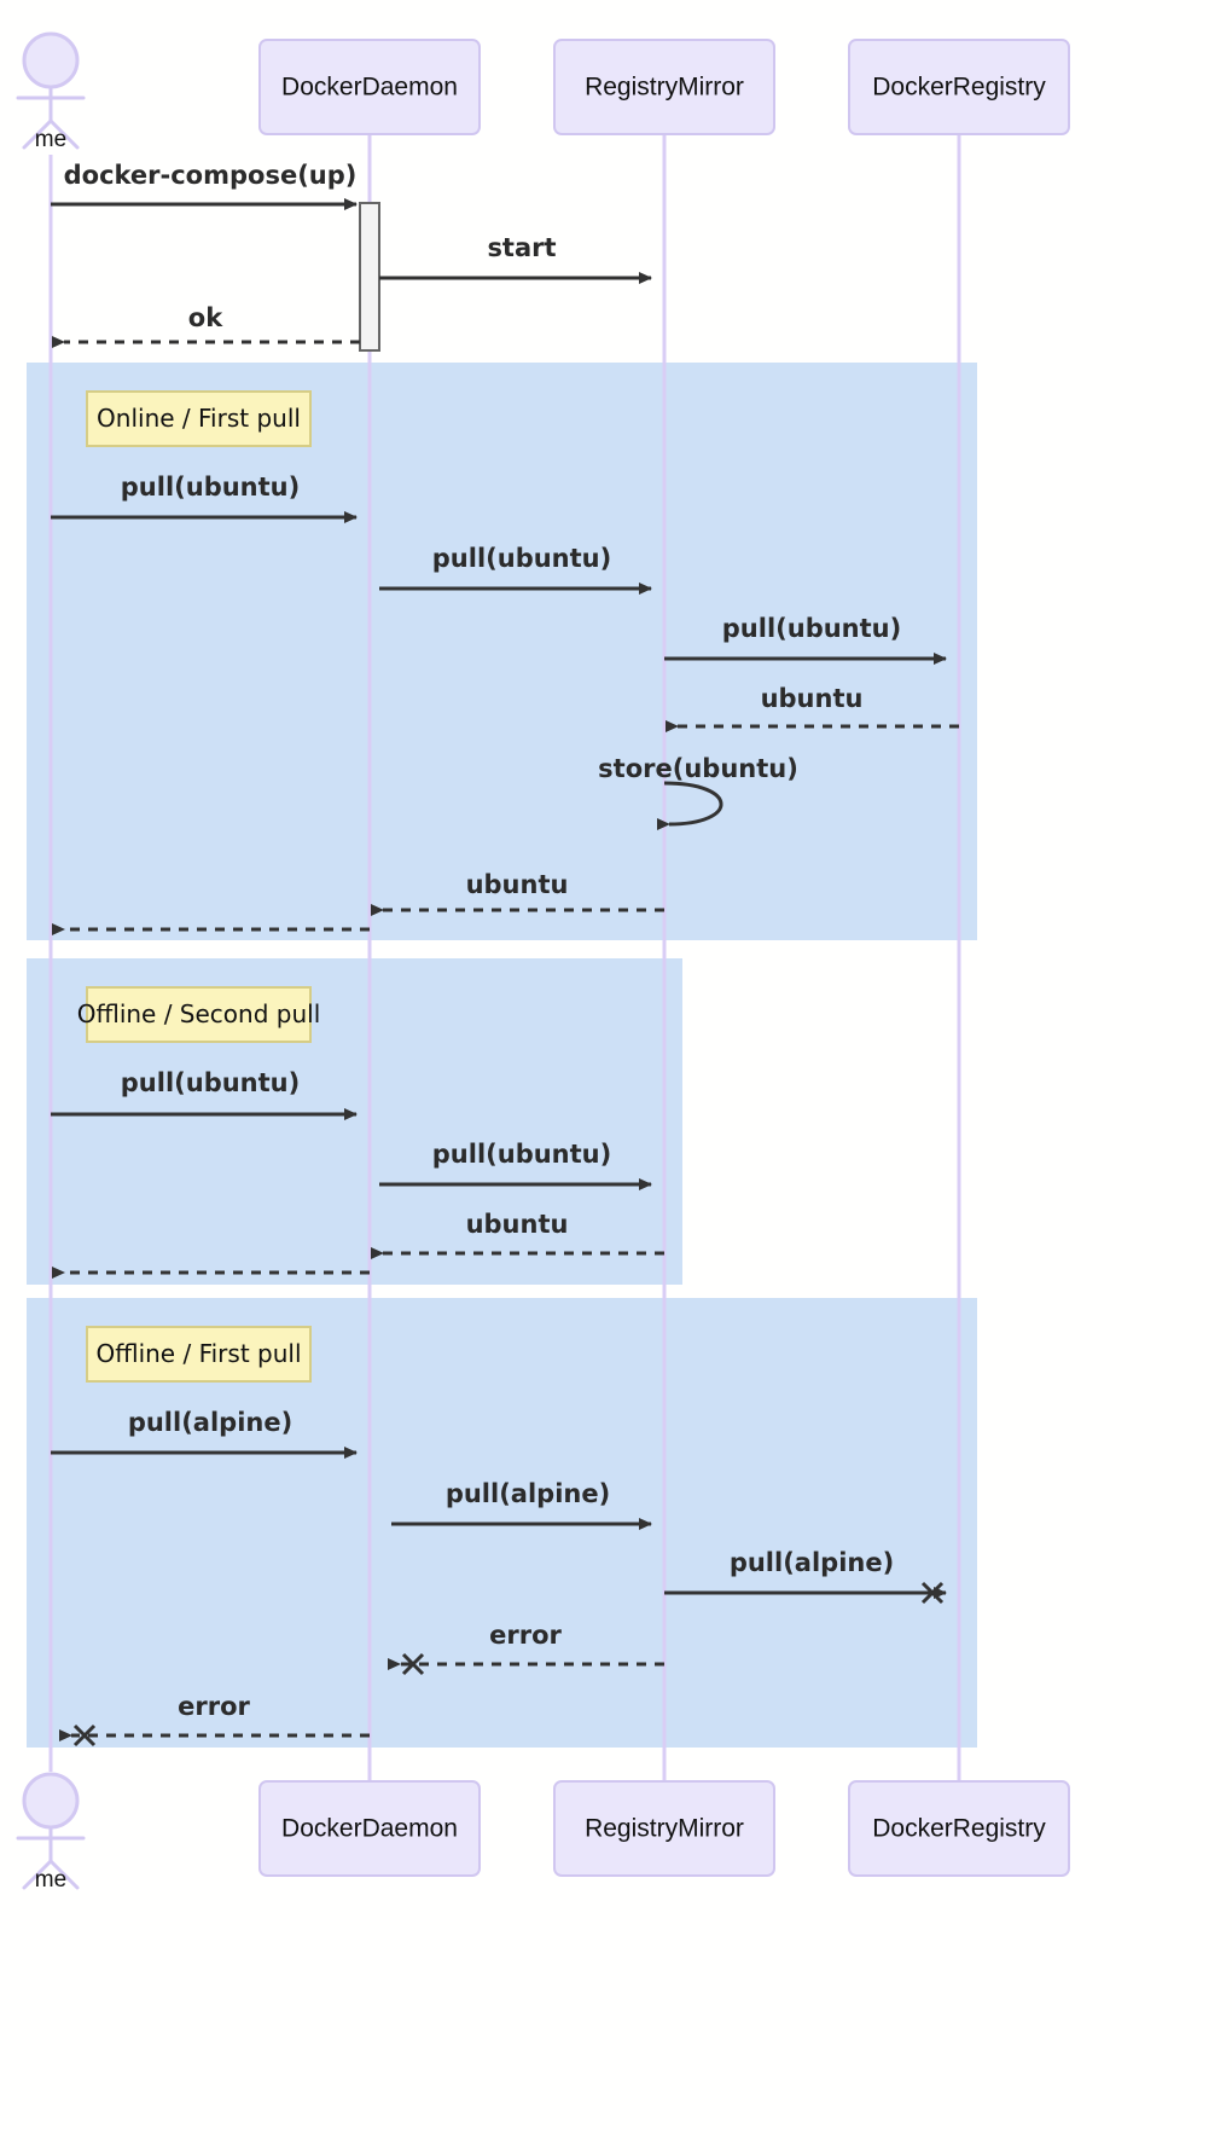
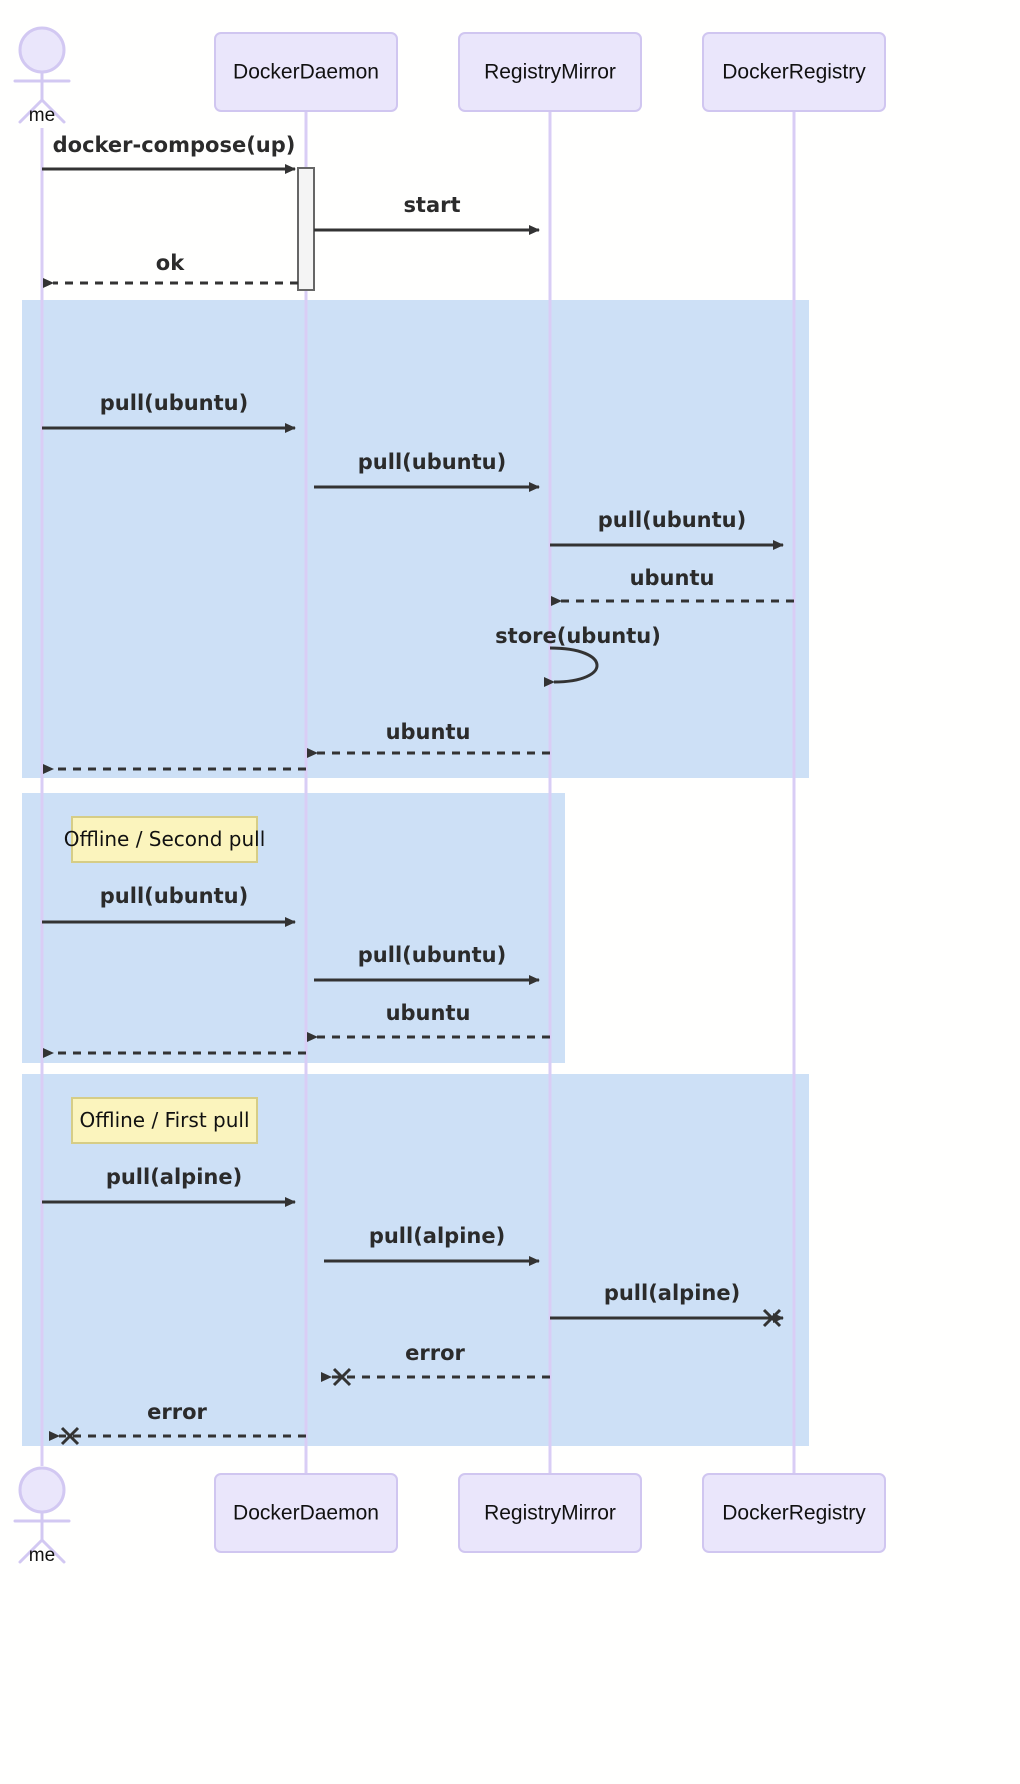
  DockerDaemon
  RegistryMirror
  DockerRegistry
  DockerDaemon
  RegistryMirror
  DockerRegistry
  me
  me
  docker-compose(up)
  start
  ok
  pull(ubuntu)
  pull(ubuntu)
  pull(ubuntu)
  ubuntu
  store(ubuntu)
  ubuntu
  pull(ubuntu)
  pull(ubuntu)
  ubuntu
  pull(alpine)
  pull(alpine)
  pull(alpine)
  error
  error
- Online / First pull
  Offline / Second pull
  Offline / First pull
